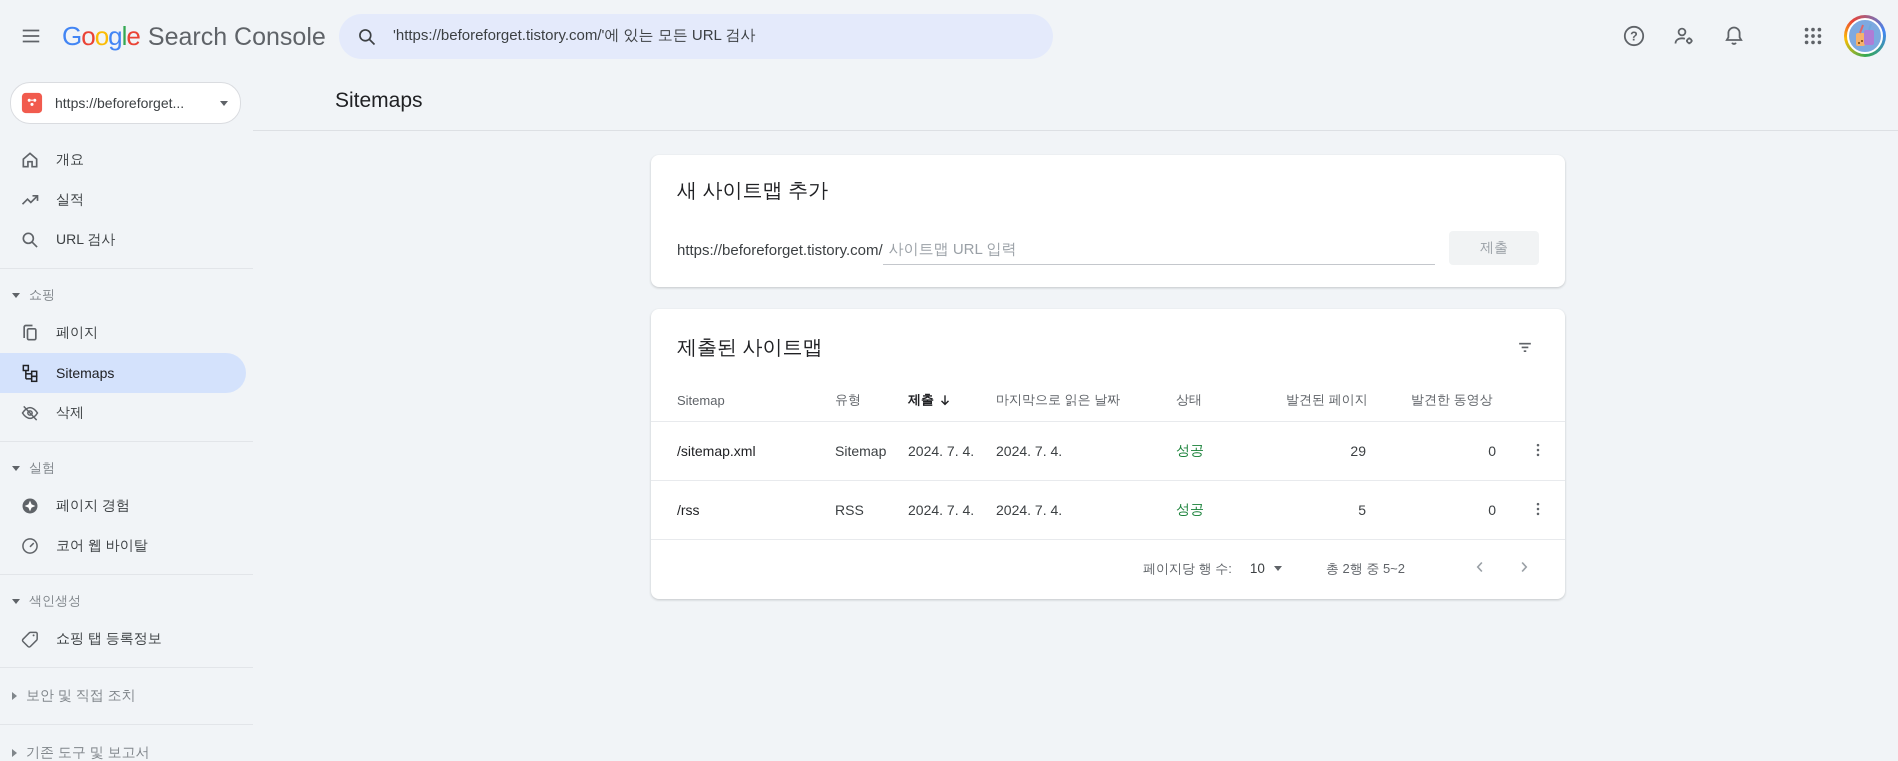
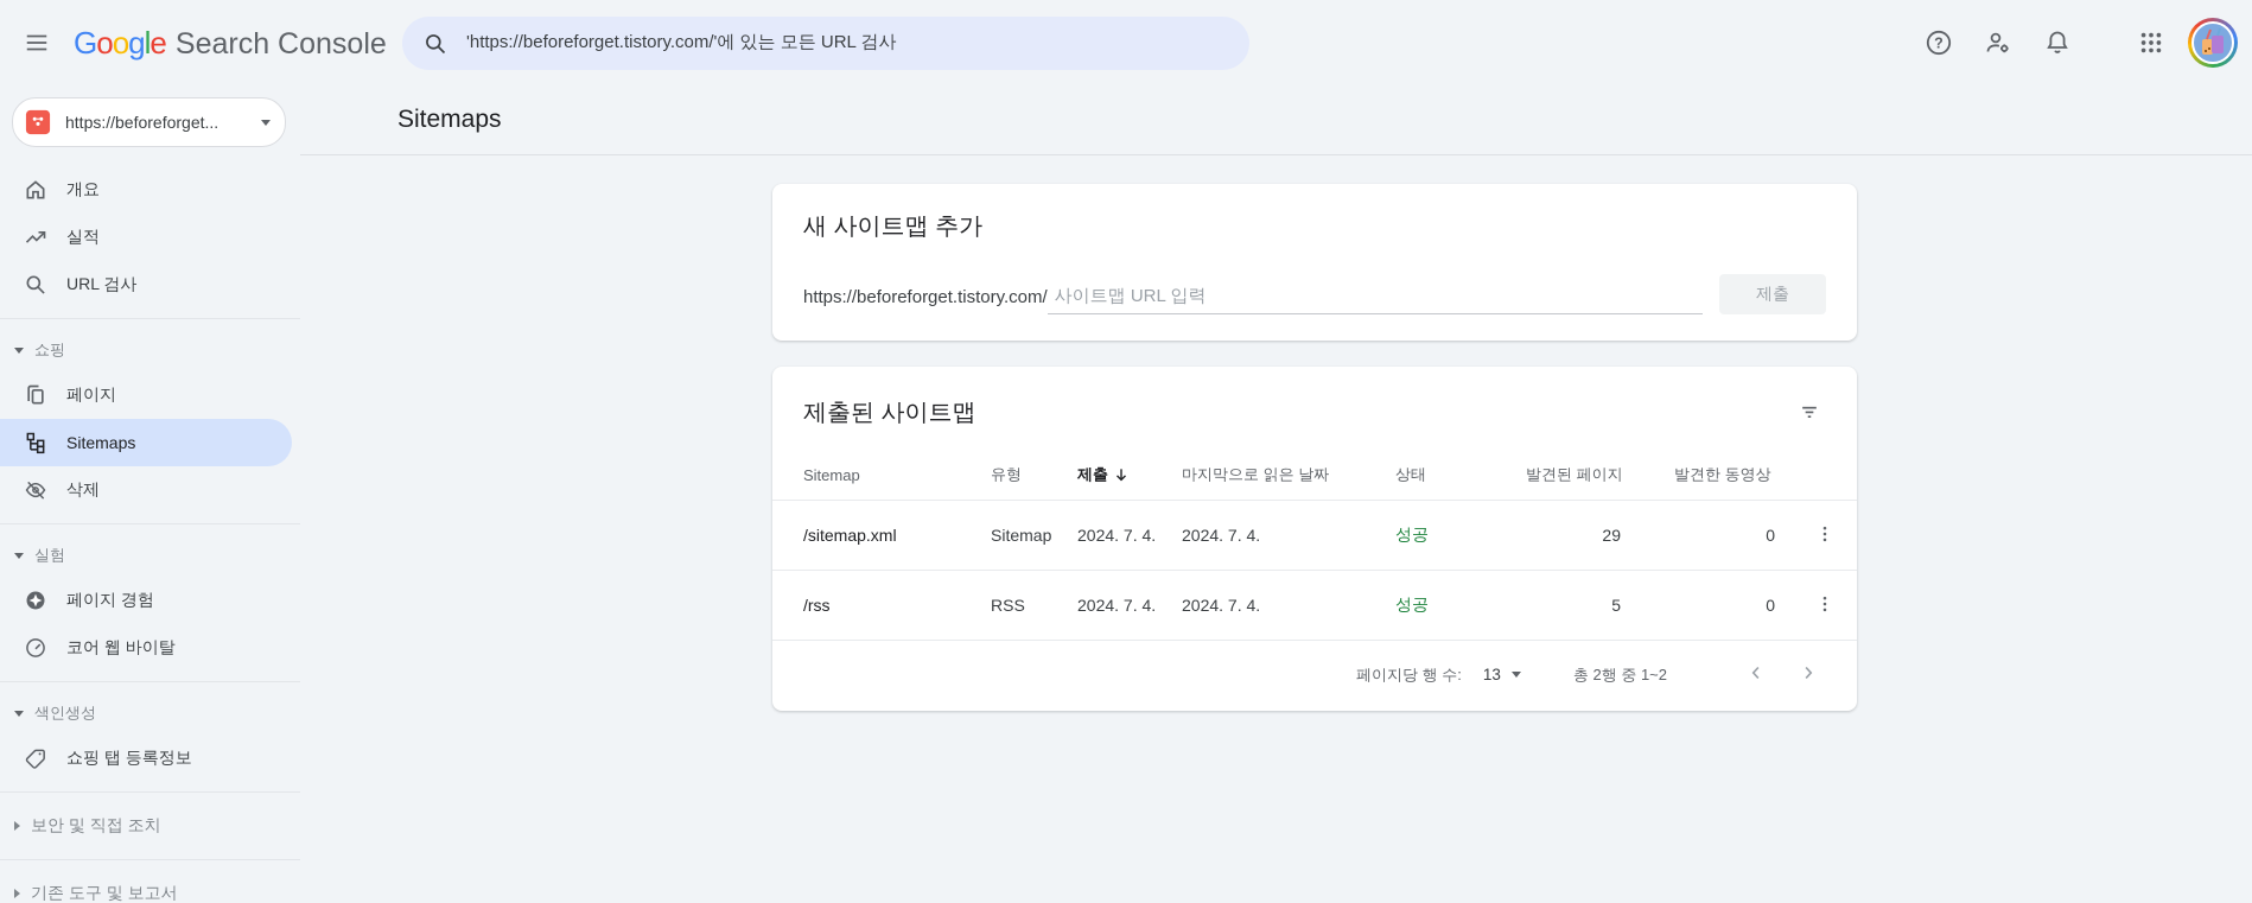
  G
  o
  o
  g
  l
  e
  Search Console
  'https://beforeforget.tistory.com/'에 있는 모든 URL 검사
  ?
  https://beforeforget...
  개요
  실적
  URL 검사
  쇼핑
  페이지
  Sitemaps
  삭제
  실험
  페이지 경험
  코어 웹 바이탈
  색인생성
  쇼핑 탭 등록정보
  보안 및 직접 조치
  기존 도구 및 보고서
  Sitemaps
  새 사이트맵 추가
  https://beforeforget.tistory.com/
  사이트맵 URL 입력
  제출
  제출된 사이트맵
  Sitemap	유형	제출	마지막으로 읽은 날짜	상태	발견된 페이지	발견한 동영상
  /sitemap.xml	Sitemap	2024. 7. 4.	2024. 7. 4.	성공	29	0
  /rss	RSS	2024. 7. 4.	2024. 7. 4.	성공	5	0
  페이지당 행 수:
- 10
+ 13
- 총 2행 중 5~2
+ 총 2행 중 1~2
